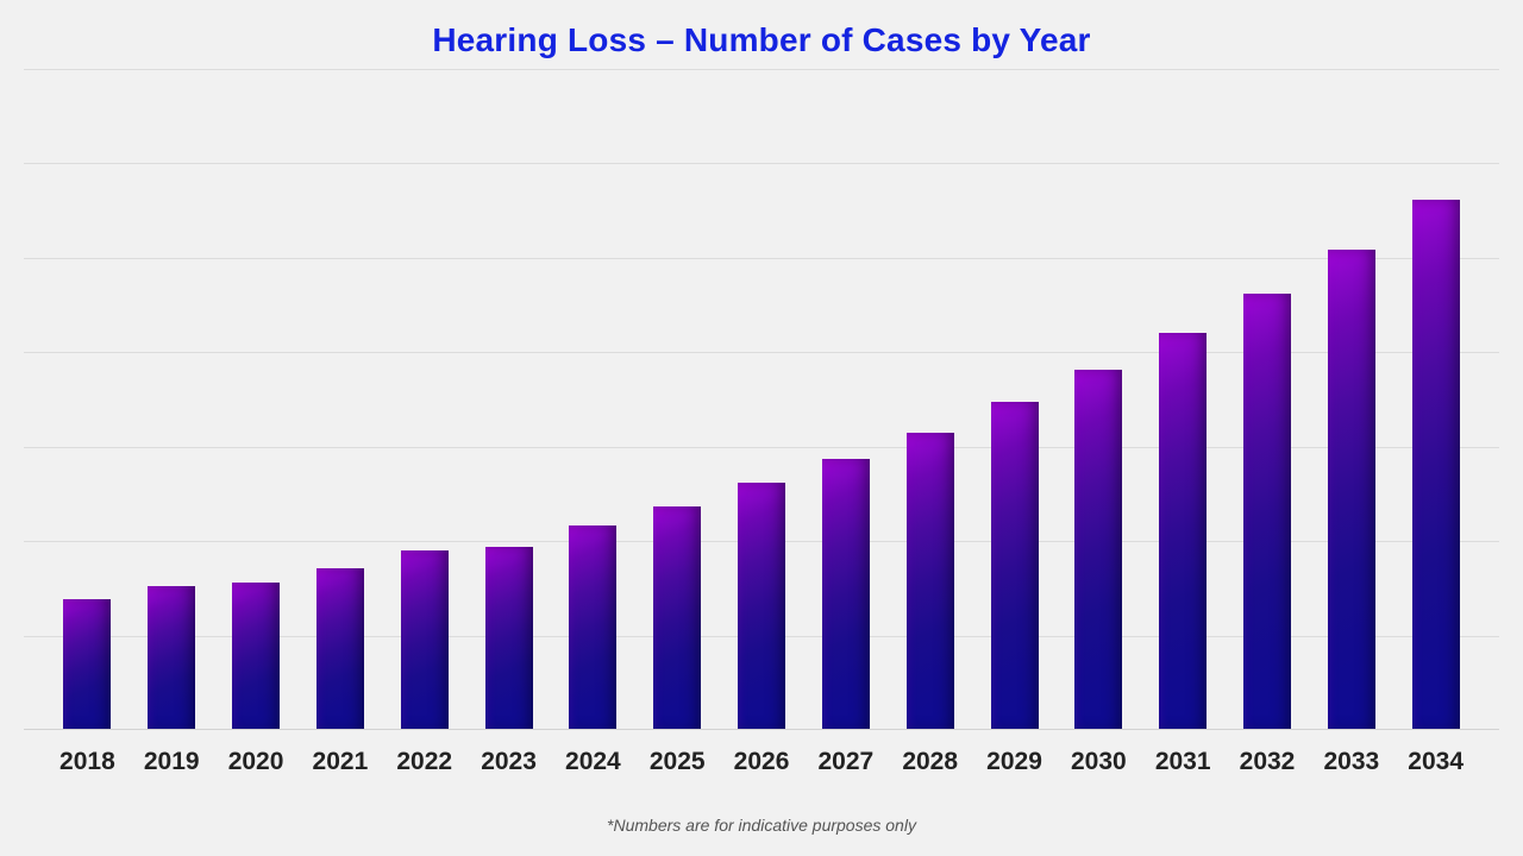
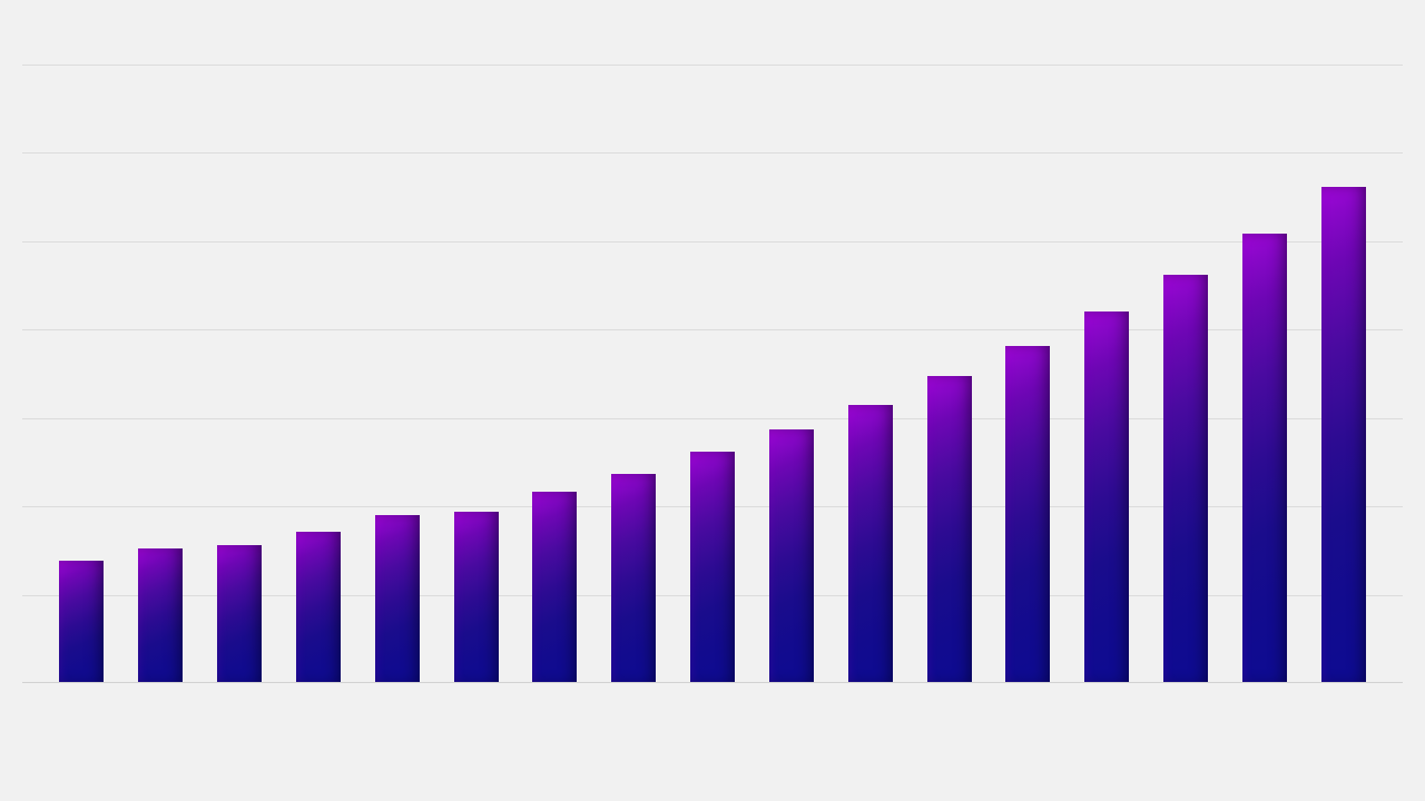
- Hearing Loss – Number of Cases by Year
- 2018
- 2019
- 2020
- 2021
- 2022
- 2023
- 2024
- 2025
- 2026
- 2027
- 2028
- 2029
- 2030
- 2031
- 2032
- 2033
- 2034
- *Numbers are for indicative purposes only
